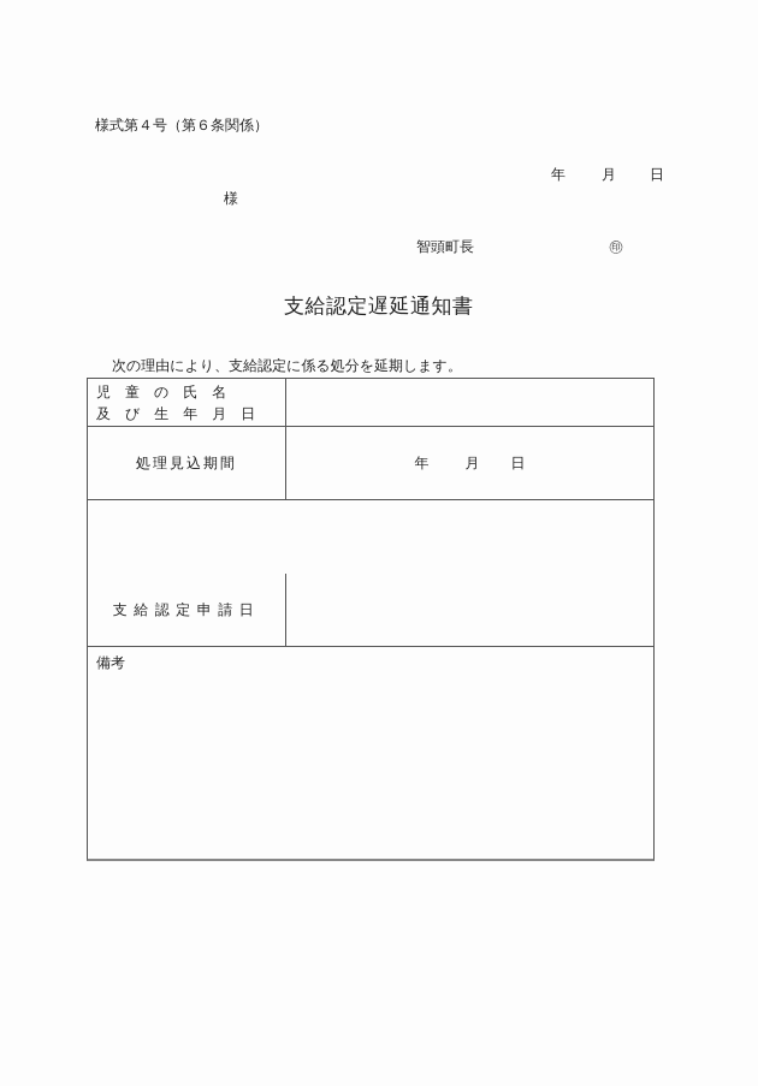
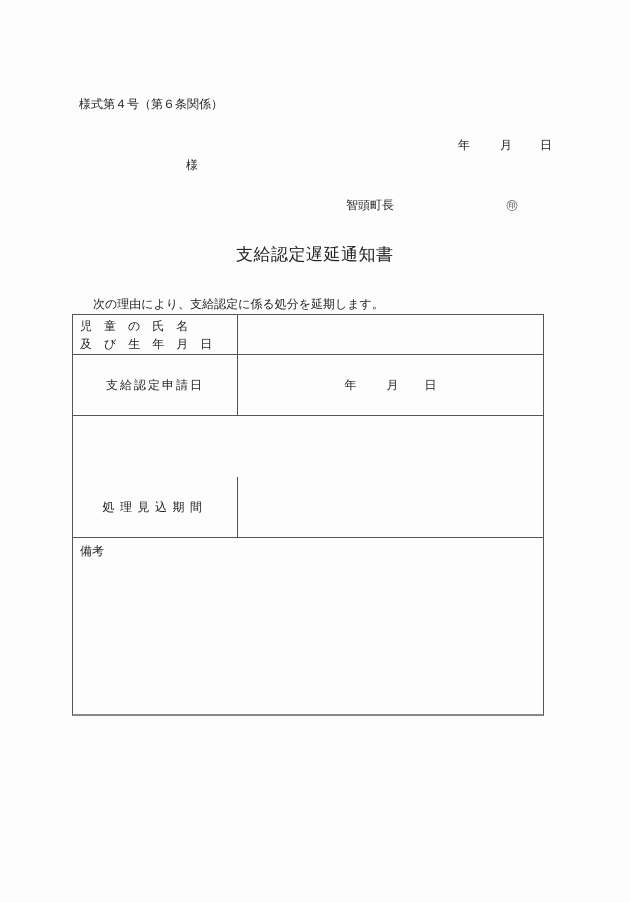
  様式第４号（第６条関係）
  年 月 日
  様
  智頭町長
  ㊞
  支給認定遅延通知書
  次の理由により、支給認定に係る処分を延期します。
  児 童 の 氏 名
  及 び 生 年 月 日
- 処理見込期間
+ 支給認定申請日
  年
  月
  日
- 支給認定申請日
+ 処理見込期間
  備考
